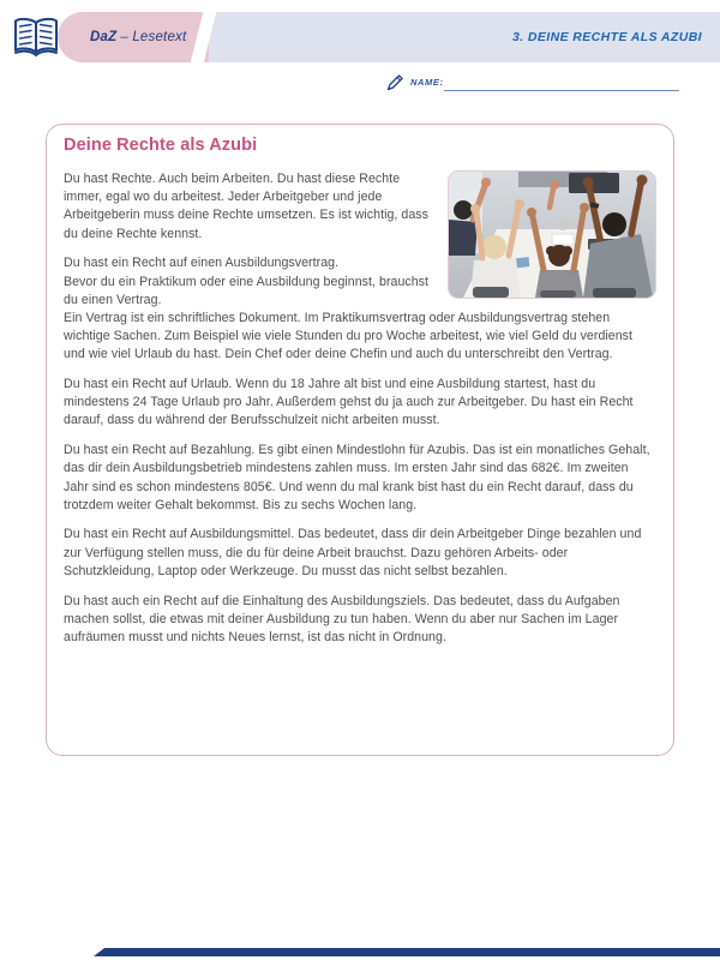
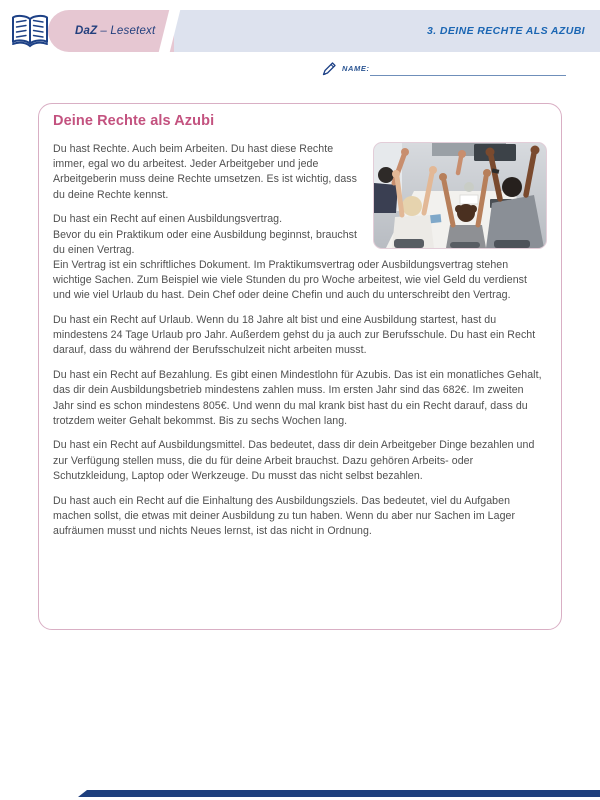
  DaZ
  – Lesetext
  3. DEINE RECHTE ALS AZUBI
  NAME:
  Deine Rechte als Azubi
  Du hast Rechte. Auch beim Arbeiten. Du hast diese Rechte immer, egal wo du arbeitest. Jeder Arbeitgeber und jede Arbeitgeberin muss deine Rechte umsetzen. Es ist wichtig, dass du deine Rechte kennst.
  Du hast ein Recht auf einen Ausbildungsvertrag.
  Bevor du ein Praktikum oder eine Ausbildung beginnst, brauchst du einen Vertrag.
  Ein Vertrag ist ein schriftliches Dokument. Im Praktikumsvertrag oder Ausbildungsvertrag stehen wichtige Sachen. Zum Beispiel wie viele Stunden du pro Woche arbeitest, wie viel Geld du verdienst und wie viel Urlaub du hast. Dein Chef oder deine Chefin und auch du unterschreibt den Vertrag.
- Du hast ein Recht auf Urlaub. Wenn du 18 Jahre alt bist und eine Ausbildung startest, hast du mindestens 24 Tage Urlaub pro Jahr. Außerdem gehst du ja auch zur Arbeitgeber. Du hast ein Recht darauf, dass du während der Berufsschulzeit nicht arbeiten musst.
+ Du hast ein Recht auf Urlaub. Wenn du 18 Jahre alt bist und eine Ausbildung startest, hast du mindestens 24 Tage Urlaub pro Jahr. Außerdem gehst du ja auch zur Berufsschule. Du hast ein Recht darauf, dass du während der Berufsschulzeit nicht arbeiten musst.
  Du hast ein Recht auf Bezahlung. Es gibt einen Mindestlohn für Azubis. Das ist ein monatliches Gehalt, das dir dein Ausbildungsbetrieb mindestens zahlen muss. Im ersten Jahr sind das 682€. Im zweiten Jahr sind es schon mindestens 805€. Und wenn du mal krank bist hast du ein Recht darauf, dass du trotzdem weiter Gehalt bekommst. Bis zu sechs Wochen lang.
  Du hast ein Recht auf Ausbildungsmittel. Das bedeutet, dass dir dein Arbeitgeber Dinge bezahlen und zur Verfügung stellen muss, die du für deine Arbeit brauchst. Dazu gehören Arbeits- oder Schutzkleidung, Laptop oder Werkzeuge. Du musst das nicht selbst bezahlen.
- Du hast auch ein Recht auf die Einhaltung des Ausbildungsziels. Das bedeutet, dass du Aufgaben machen sollst, die etwas mit deiner Ausbildung zu tun haben. Wenn du aber nur Sachen im Lager aufräumen musst und nichts Neues lernst, ist das nicht in Ordnung.
+ Du hast auch ein Recht auf die Einhaltung des Ausbildungsziels. Das bedeutet, viel du Aufgaben machen sollst, die etwas mit deiner Ausbildung zu tun haben. Wenn du aber nur Sachen im Lager aufräumen musst und nichts Neues lernst, ist das nicht in Ordnung.
